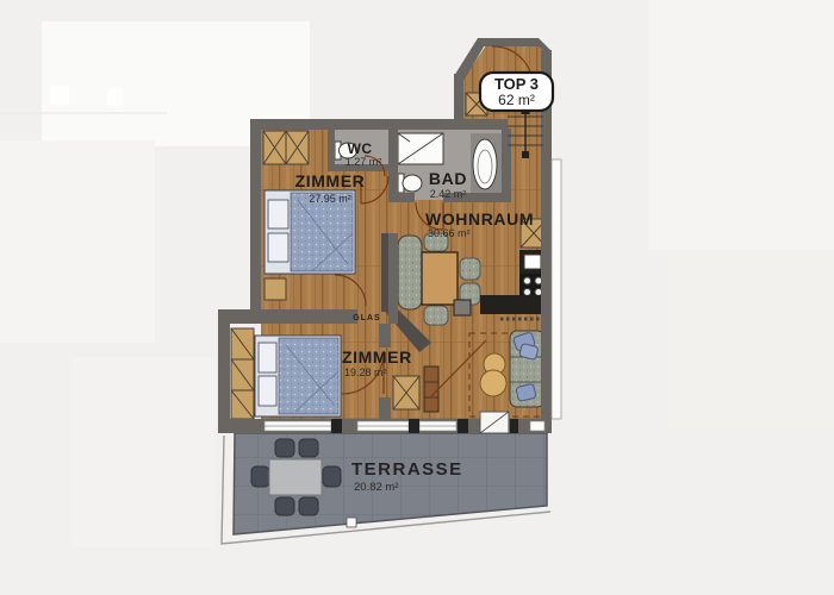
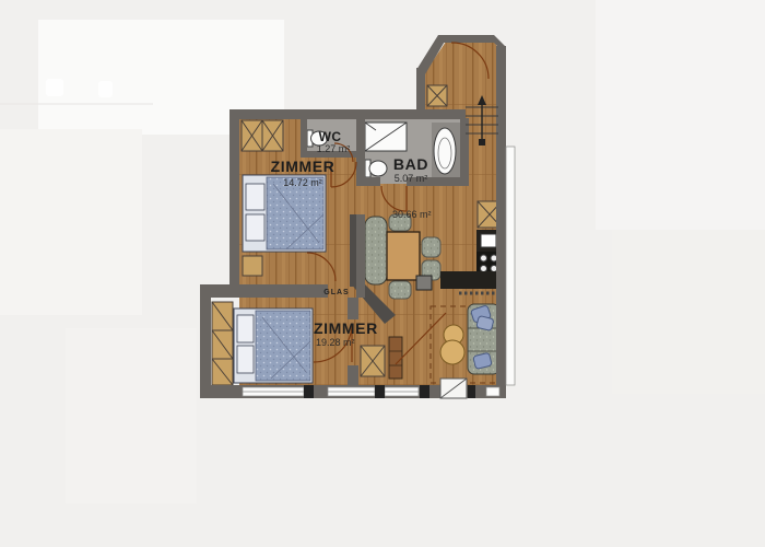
- TERRASSE
- 20.82 m²
  WC
  1.27 m²
  ZIMMER
- 27.95 m²
+ 14.72 m²
  BAD
- 2.42 m²
+ 5.07 m²
- WOHNRAUM
  30.66 m²
  ZIMMER
  19.28 m²
- TOP 3
- 62 m²
